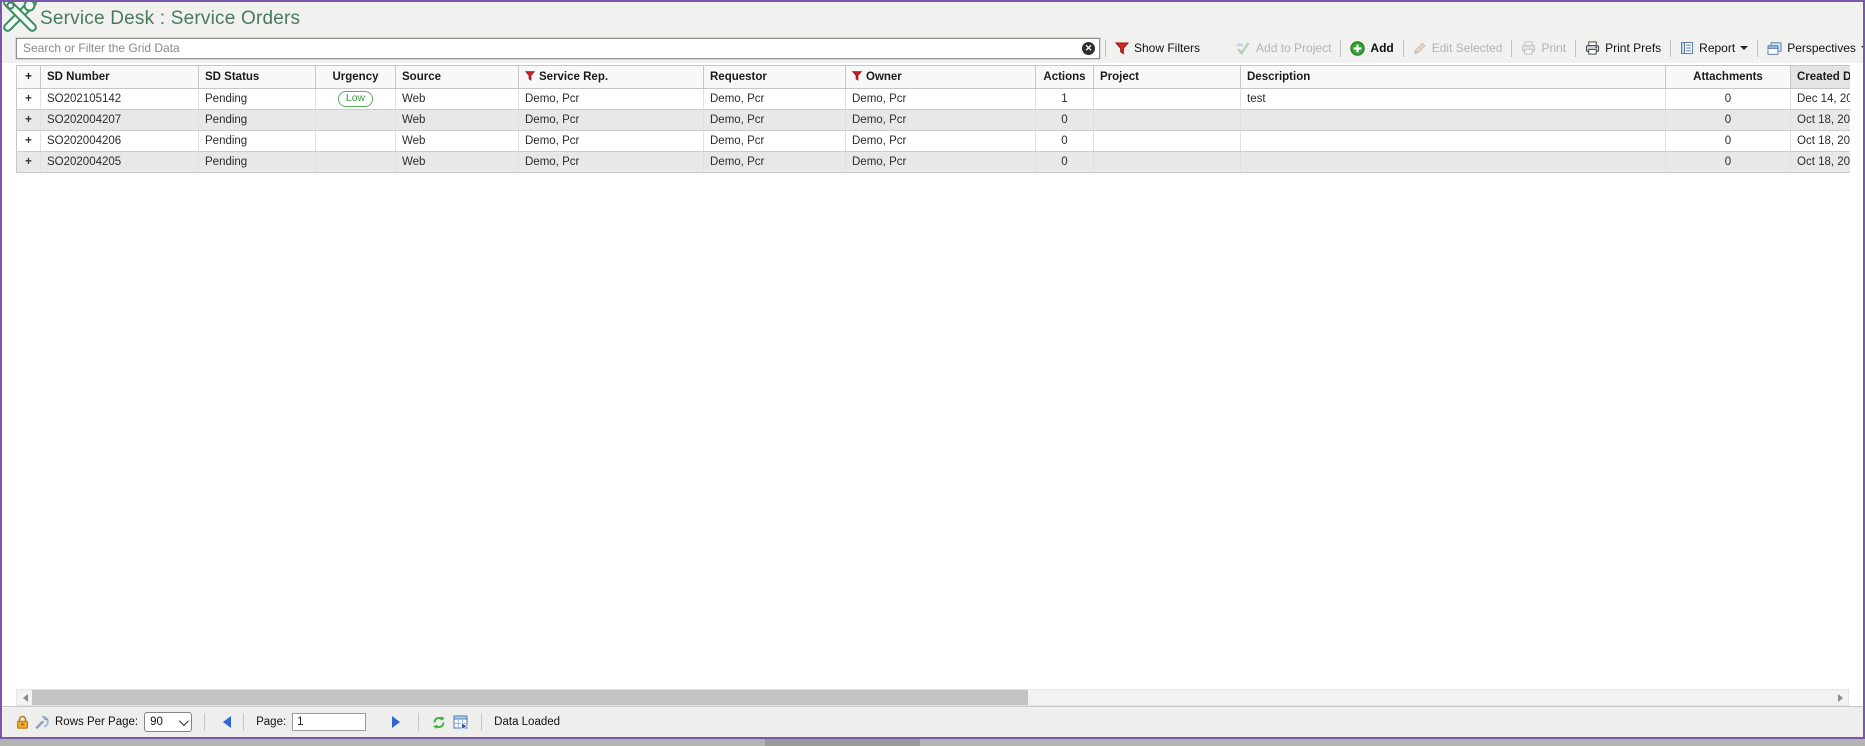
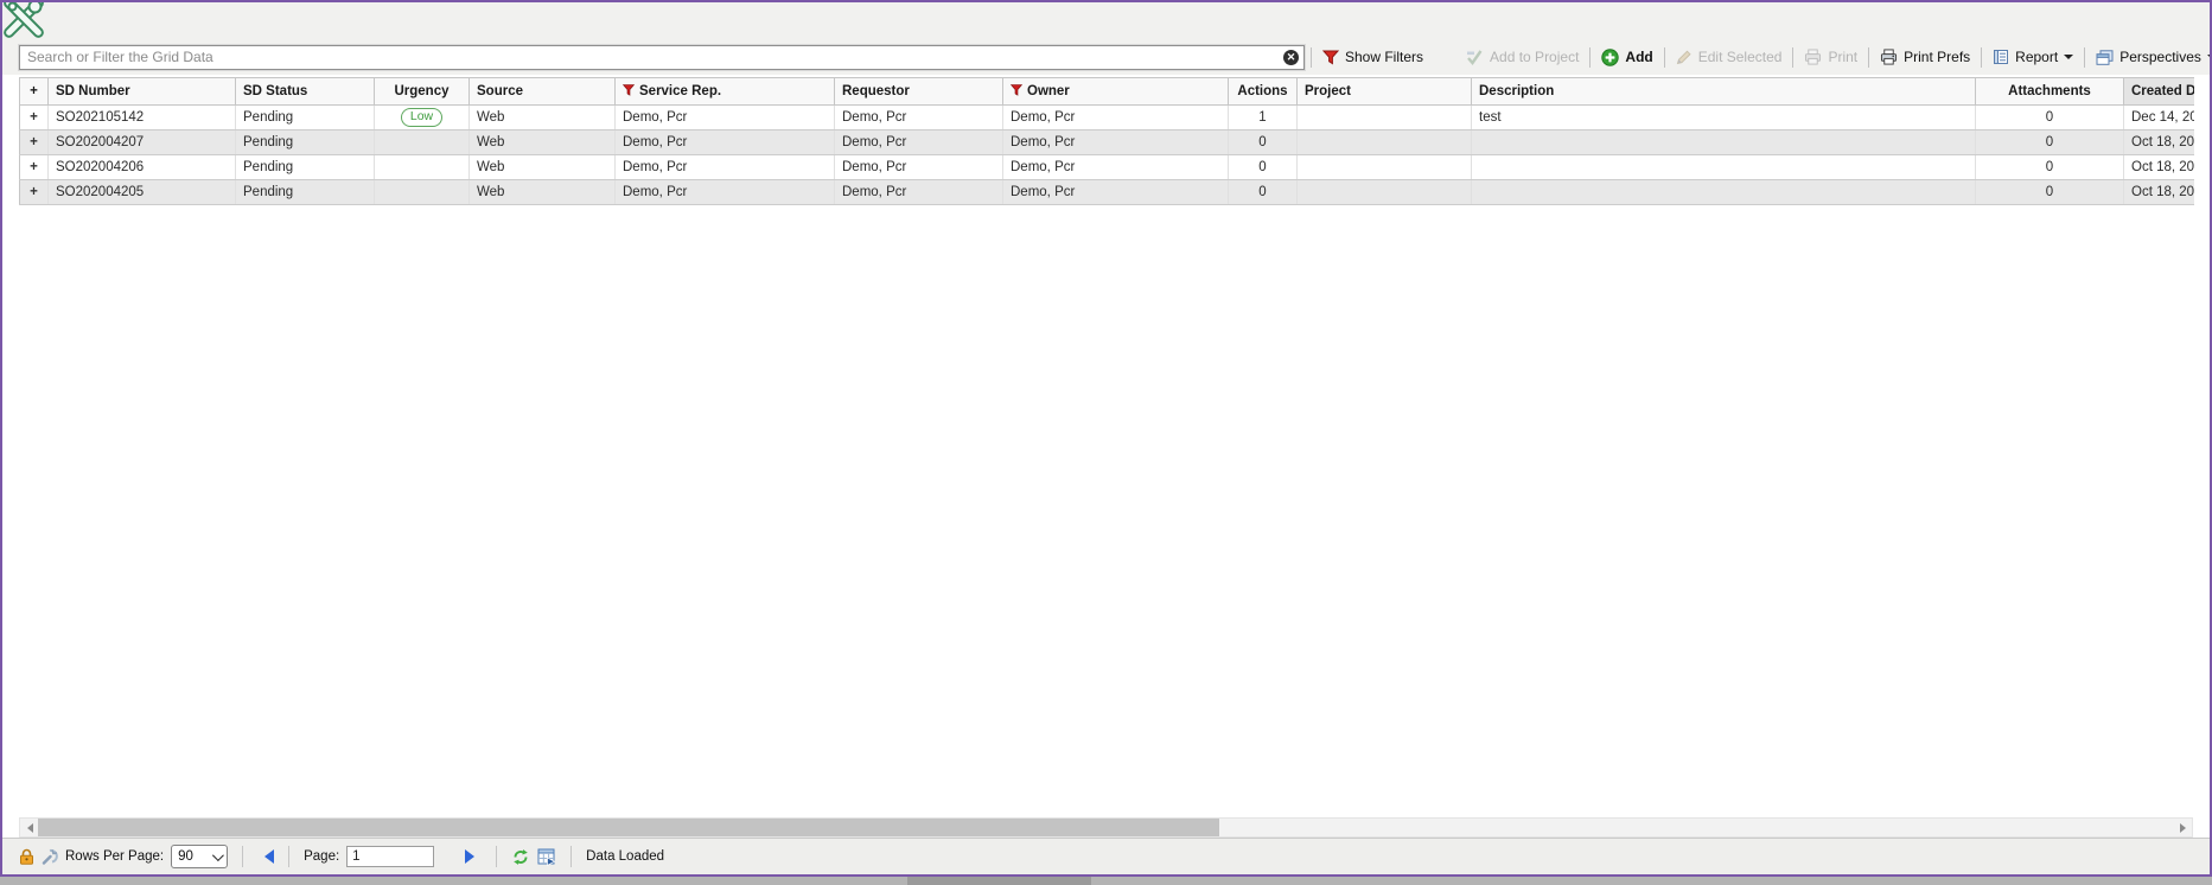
- Service Desk : Service Orders
  Search or Filter the Grid Data
  ✕
  Show Filters
  Add to Project
  Add
  Edit Selected
  Print
  Print Prefs
  Report
  Perspectives
  +	SD Number	SD Status	Urgency	Source	Service Rep.	Requestor	Owner	Actions	Project	Description	Attachments	Created D
  +	SO202105142	Pending	Low	Web	Demo, Pcr	Demo, Pcr	Demo, Pcr	1		test	0	Dec 14, 20
  +	SO202004207	Pending		Web	Demo, Pcr	Demo, Pcr	Demo, Pcr	0			0	Oct 18, 20
  +	SO202004206	Pending		Web	Demo, Pcr	Demo, Pcr	Demo, Pcr	0			0	Oct 18, 20
  +	SO202004205	Pending		Web	Demo, Pcr	Demo, Pcr	Demo, Pcr	0			0	Oct 18, 20
  Rows Per Page:
  90
  Page:
  1
  Data Loaded
